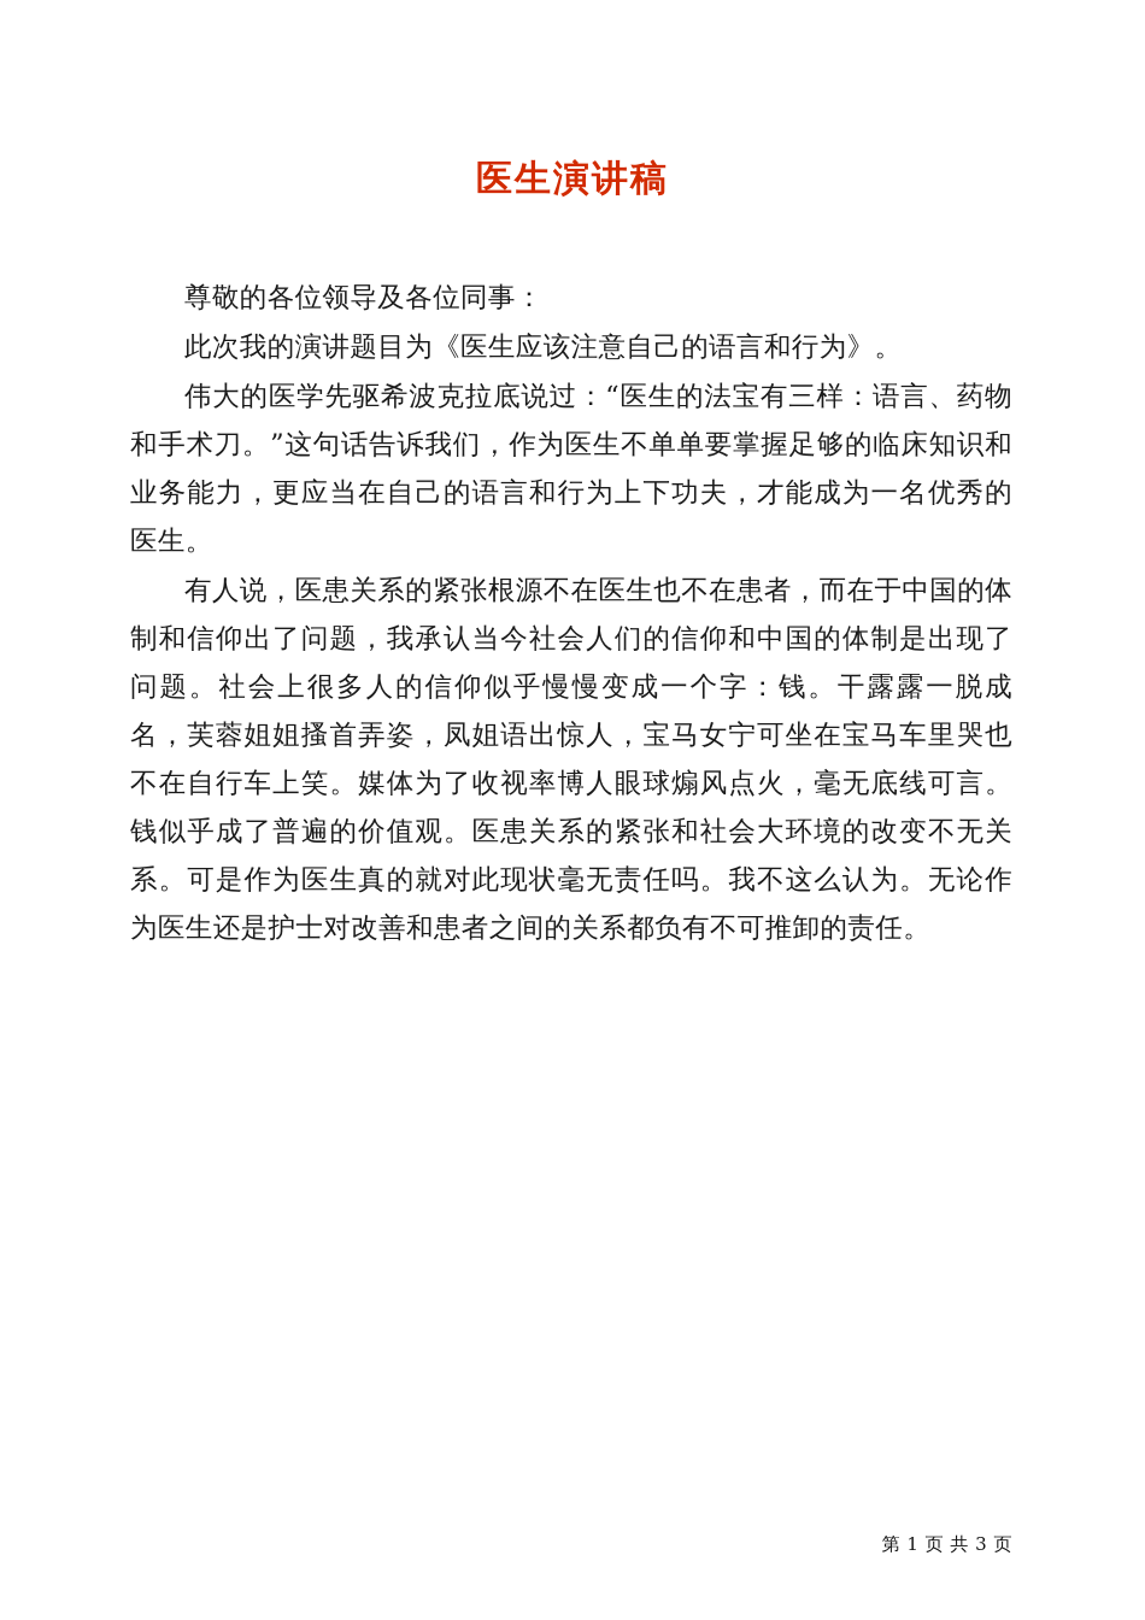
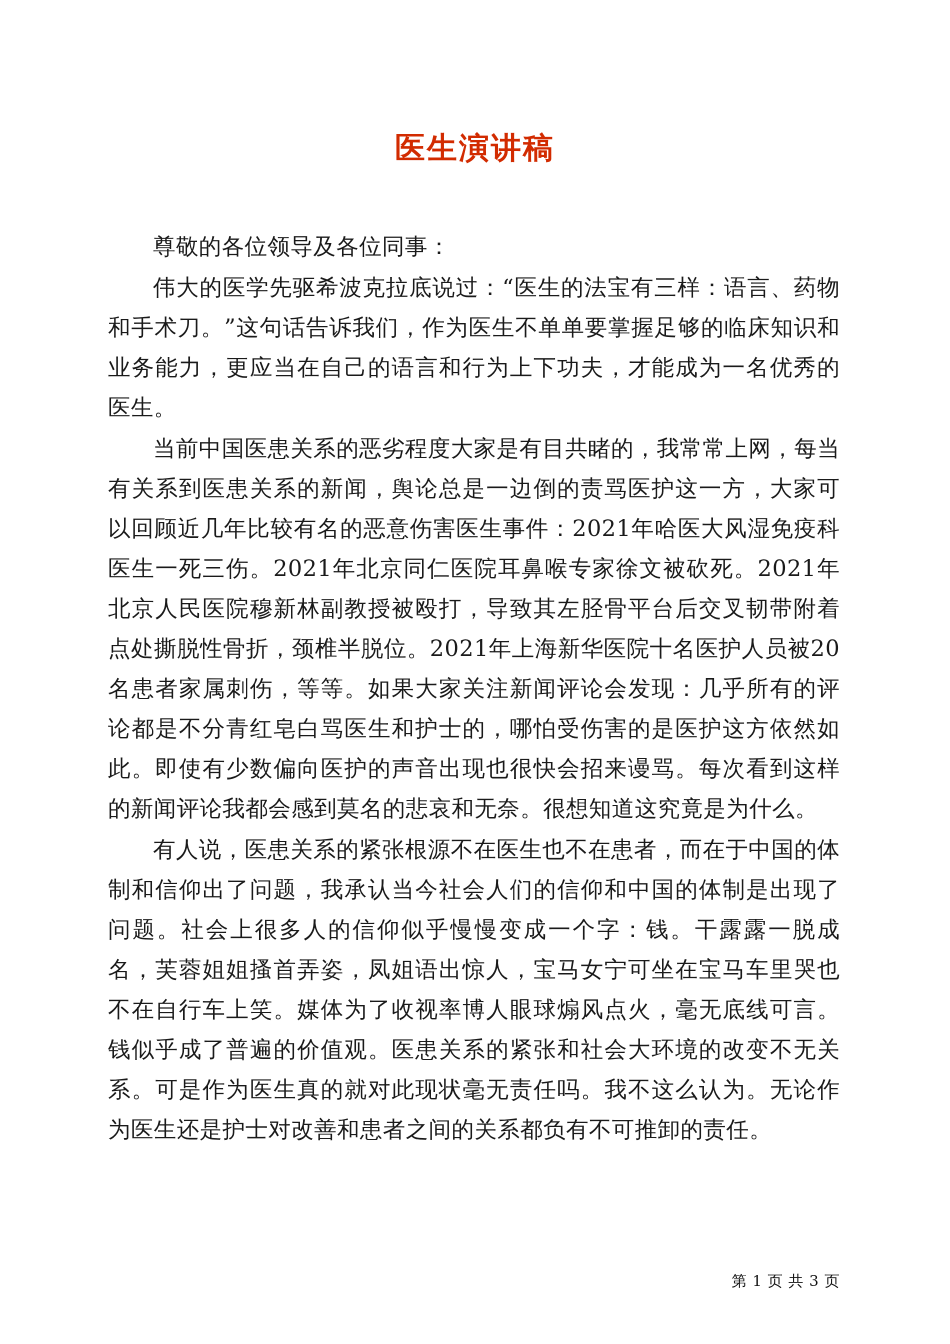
  医生演讲稿
  尊敬的各位领导及各位同事：
- 此次我的演讲题目为《医生应该注意自己的语言和行为》。
  伟大的医学先驱希波克拉底说过：“医生的法宝有三样：语言、药物和手术刀。”这句话告诉我们，作为医生不单单要掌握足够的临床知识和业务能力，更应当在自己的语言和行为上下功夫，才能成为一名优秀的医生。
+ 当前中国医患关系的恶劣程度大家是有目共睹的，我常常上网，每当有关系到医患关系的新闻，舆论总是一边倒的责骂医护这一方，大家可以回顾近几年比较有名的恶意伤害医生事件：2021年哈医大风湿免疫科医生一死三伤。2021年北京同仁医院耳鼻喉专家徐文被砍死。2021年北京人民医院穆新林副教授被殴打，导致其左胫骨平台后交叉韧带附着点处撕脱性骨折，颈椎半脱位。2021年上海新华医院十名医护人员被20名患者家属刺伤，等等。如果大家关注新闻评论会发现：几乎所有的评论都是不分青红皂白骂医生和护士的，哪怕受伤害的是医护这方依然如此。即使有少数偏向医护的声音出现也很快会招来谩骂。每次看到这样的新闻评论我都会感到莫名的悲哀和无奈。很想知道这究竟是为什么。
  有人说，医患关系的紧张根源不在医生也不在患者，而在于中国的体制和信仰出了问题，我承认当今社会人们的信仰和中国的体制是出现了问题。社会上很多人的信仰似乎慢慢变成一个字：钱。干露露一脱成名，芙蓉姐姐搔首弄姿，凤姐语出惊人，宝马女宁可坐在宝马车里哭也不在自行车上笑。媒体为了收视率博人眼球煽风点火，毫无底线可言。钱似乎成了普遍的价值观。医患关系的紧张和社会大环境的改变不无关系。可是作为医生真的就对此现状毫无责任吗。我不这么认为。无论作为医生还是护士对改善和患者之间的关系都负有不可推卸的责任。
  第 1 页 共 3 页
